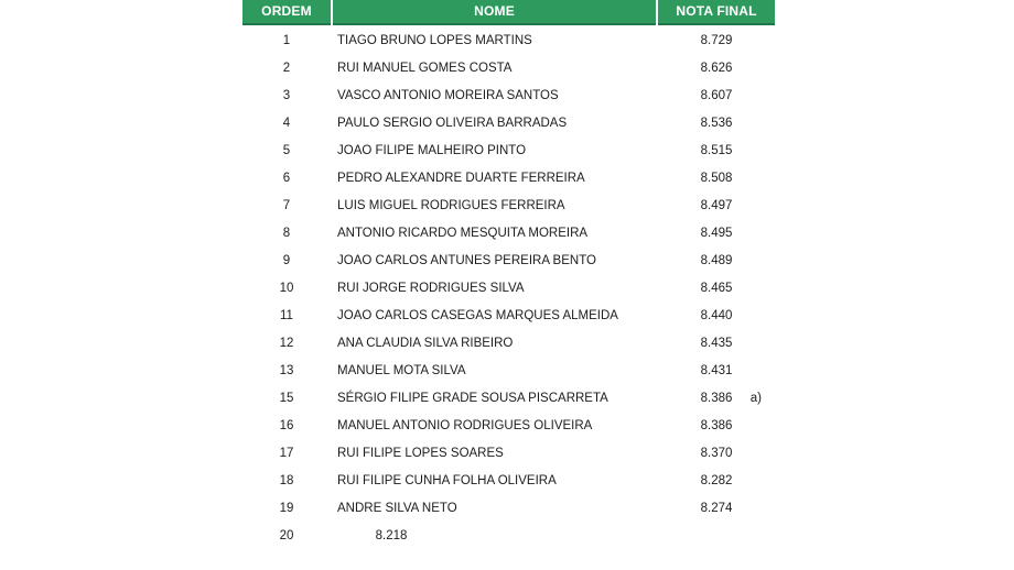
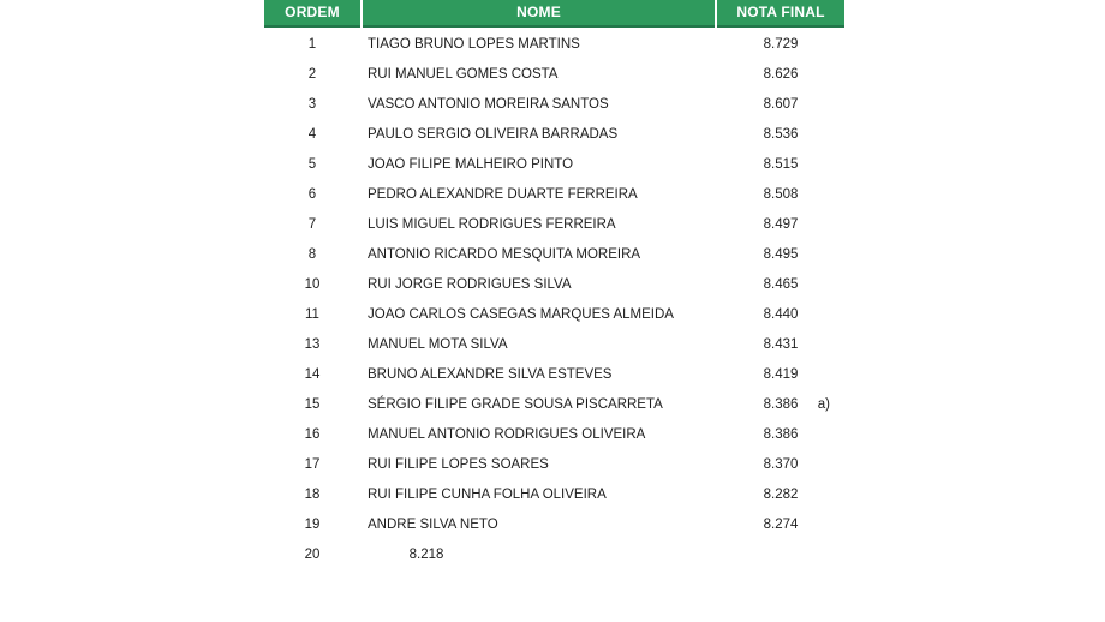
  ORDEM
  NOME
  NOTA FINAL
  1
  TIAGO BRUNO LOPES MARTINS
  8.729
  2
  RUI MANUEL GOMES COSTA
  8.626
  3
  VASCO ANTONIO MOREIRA SANTOS
  8.607
  4
  PAULO SERGIO OLIVEIRA BARRADAS
  8.536
  5
  JOAO FILIPE MALHEIRO PINTO
  8.515
  6
  PEDRO ALEXANDRE DUARTE FERREIRA
  8.508
  7
  LUIS MIGUEL RODRIGUES FERREIRA
  8.497
  8
  ANTONIO RICARDO MESQUITA MOREIRA
  8.495
- 9
- JOAO CARLOS ANTUNES PEREIRA BENTO
- 8.489
  10
  RUI JORGE RODRIGUES SILVA
  8.465
  11
  JOAO CARLOS CASEGAS MARQUES ALMEIDA
  8.440
- 12
- ANA CLAUDIA SILVA RIBEIRO
- 8.435
  13
  MANUEL MOTA SILVA
  8.431
+ 14
+ BRUNO ALEXANDRE SILVA ESTEVES
+ 8.419
  15
  SÉRGIO FILIPE GRADE SOUSA PISCARRETA
  8.386
  a)
  16
  MANUEL ANTONIO RODRIGUES OLIVEIRA
  8.386
  17
  RUI FILIPE LOPES SOARES
  8.370
  18
  RUI FILIPE CUNHA FOLHA OLIVEIRA
  8.282
  19
  ANDRE SILVA NETO
  8.274
  20
  8.218
